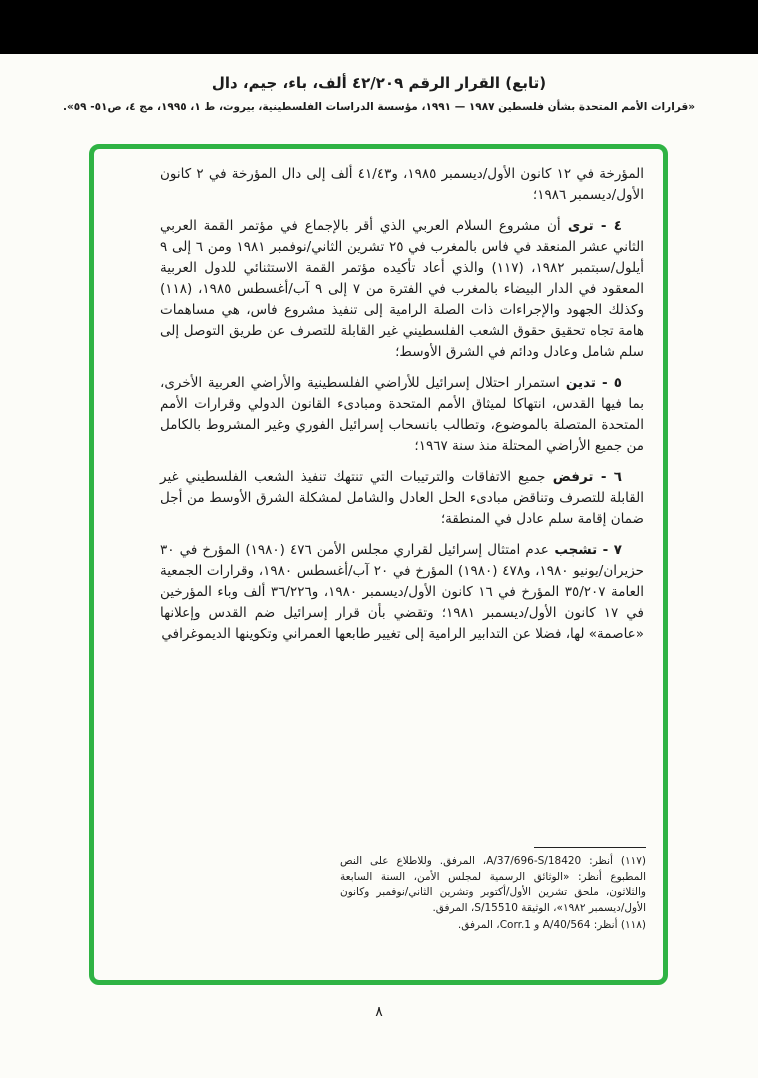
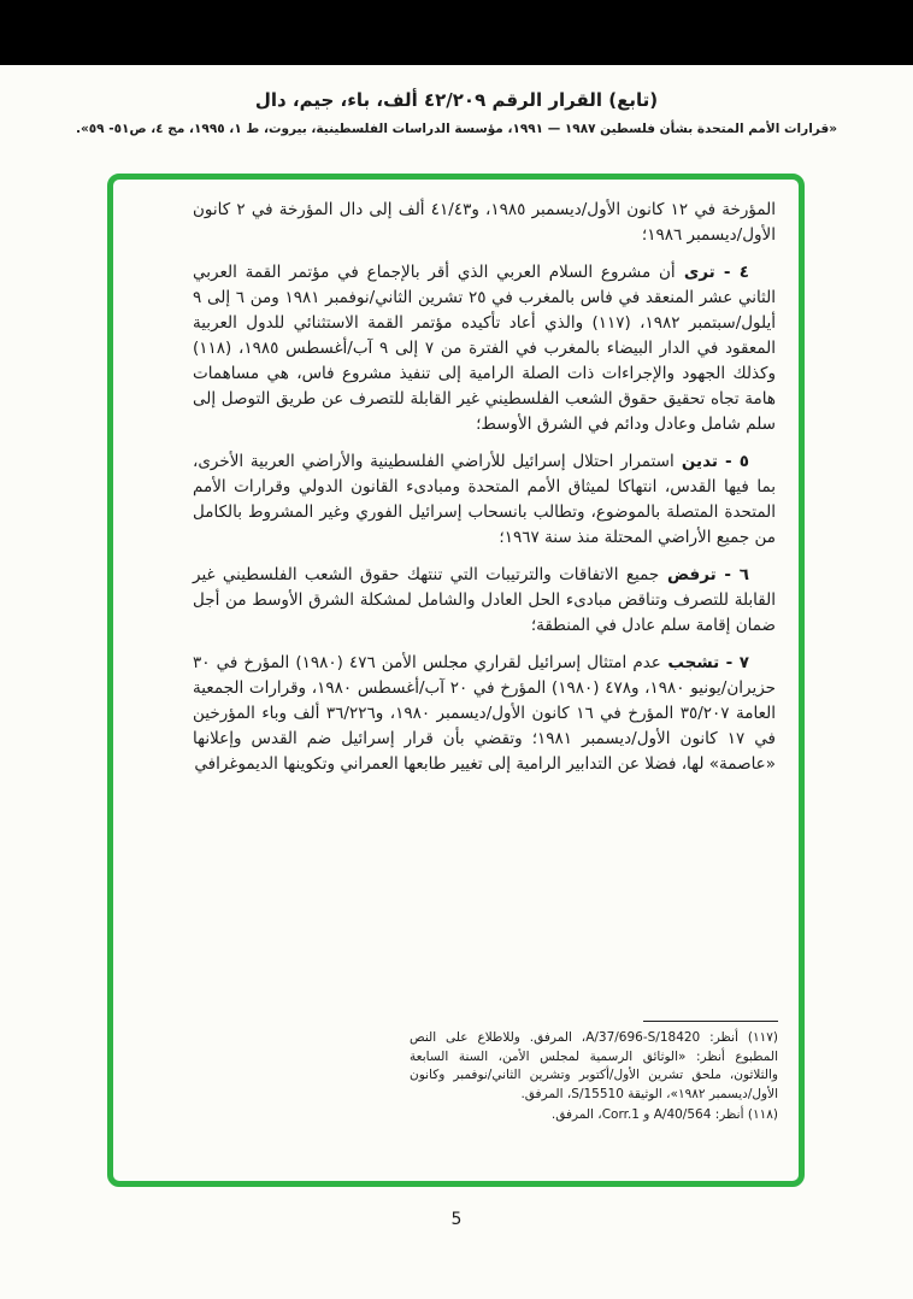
  (تابع) القرار الرقم ٤٢/٢٠٩ ألف، باء، جيم، دال
  «قرارات الأمم المتحدة بشأن فلسطين ١٩٨٧ — ١٩٩١، مؤسسة الدراسات الفلسطينية، بيروت، ط ١، ١٩٩٥، مج ٤، ص٥١- ٥٩».
  المؤرخة في ١٢ كانون الأول/ديسمبر ١٩٨٥، و٤١/٤٣ ألف إلى دال المؤرخة في ٢ كانون الأول/ديسمبر ١٩٨٦؛
  ٤ - ترى أن مشروع السلام العربي الذي أقر بالإجماع في مؤتمر القمة العربي الثاني عشر المنعقد في فاس بالمغرب في ٢٥ تشرين الثاني/نوفمبر ١٩٨١ ومن ٦ إلى ٩ أيلول/سبتمبر ١٩٨٢، (١١٧) والذي أعاد تأكيده مؤتمر القمة الاستثنائي للدول العربية المعقود في الدار البيضاء بالمغرب في الفترة من ٧ إلى ٩ آب/أغسطس ١٩٨٥، (١١٨) وكذلك الجهود والإجراءات ذات الصلة الرامية إلى تنفيذ مشروع فاس، هي مساهمات هامة تجاه تحقيق حقوق الشعب الفلسطيني غير القابلة للتصرف عن طريق التوصل إلى سلم شامل وعادل ودائم في الشرق الأوسط؛
  ٥ - تدين استمرار احتلال إسرائيل للأراضي الفلسطينية والأراضي العربية الأخرى، بما فيها القدس، انتهاكا لميثاق الأمم المتحدة ومبادىء القانون الدولي وقرارات الأمم المتحدة المتصلة بالموضوع، وتطالب بانسحاب إسرائيل الفوري وغير المشروط بالكامل من جميع الأراضي المحتلة منذ سنة ١٩٦٧؛
- ٦ - ترفض جميع الاتفاقات والترتيبات التي تنتهك تنفيذ الشعب الفلسطيني غير القابلة للتصرف وتناقض مبادىء الحل العادل والشامل لمشكلة الشرق الأوسط من أجل ضمان إقامة سلم عادل في المنطقة؛
+ ٦ - ترفض جميع الاتفاقات والترتيبات التي تنتهك حقوق الشعب الفلسطيني غير القابلة للتصرف وتناقض مبادىء الحل العادل والشامل لمشكلة الشرق الأوسط من أجل ضمان إقامة سلم عادل في المنطقة؛
  ٧ - تشجب عدم امتثال إسرائيل لقراري مجلس الأمن ٤٧٦ (١٩٨٠) المؤرخ في ٣٠ حزيران/يونيو ١٩٨٠، و٤٧٨ (١٩٨٠) المؤرخ في ٢٠ آب/أغسطس ١٩٨٠، وقرارات الجمعية العامة ٣٥/٢٠٧ المؤرخ في ١٦ كانون الأول/ديسمبر ١٩٨٠، و٣٦/٢٢٦ ألف وباء المؤرخين في ١٧ كانون الأول/ديسمبر ١٩٨١؛ وتقضي بأن قرار إسرائيل ضم القدس وإعلانها «عاصمة» لها، فضلا عن التدابير الرامية إلى تغيير طابعها العمراني وتكوينها الديموغرافي
  (١١٧) أنظر: A/37/696-S/18420، المرفق. وللاطلاع على النص المطبوع أنظر: «الوثائق الرسمية لمجلس الأمن، السنة السابعة والثلاثون، ملحق تشرين الأول/أكتوبر وتشرين الثاني/نوفمبر وكانون الأول/ديسمبر ١٩٨٢»، الوثيقة S/15510، المرفق.
  (١١٨) أنظر: A/40/564 و Corr.1، المرفق.
- ٨
+ 5
